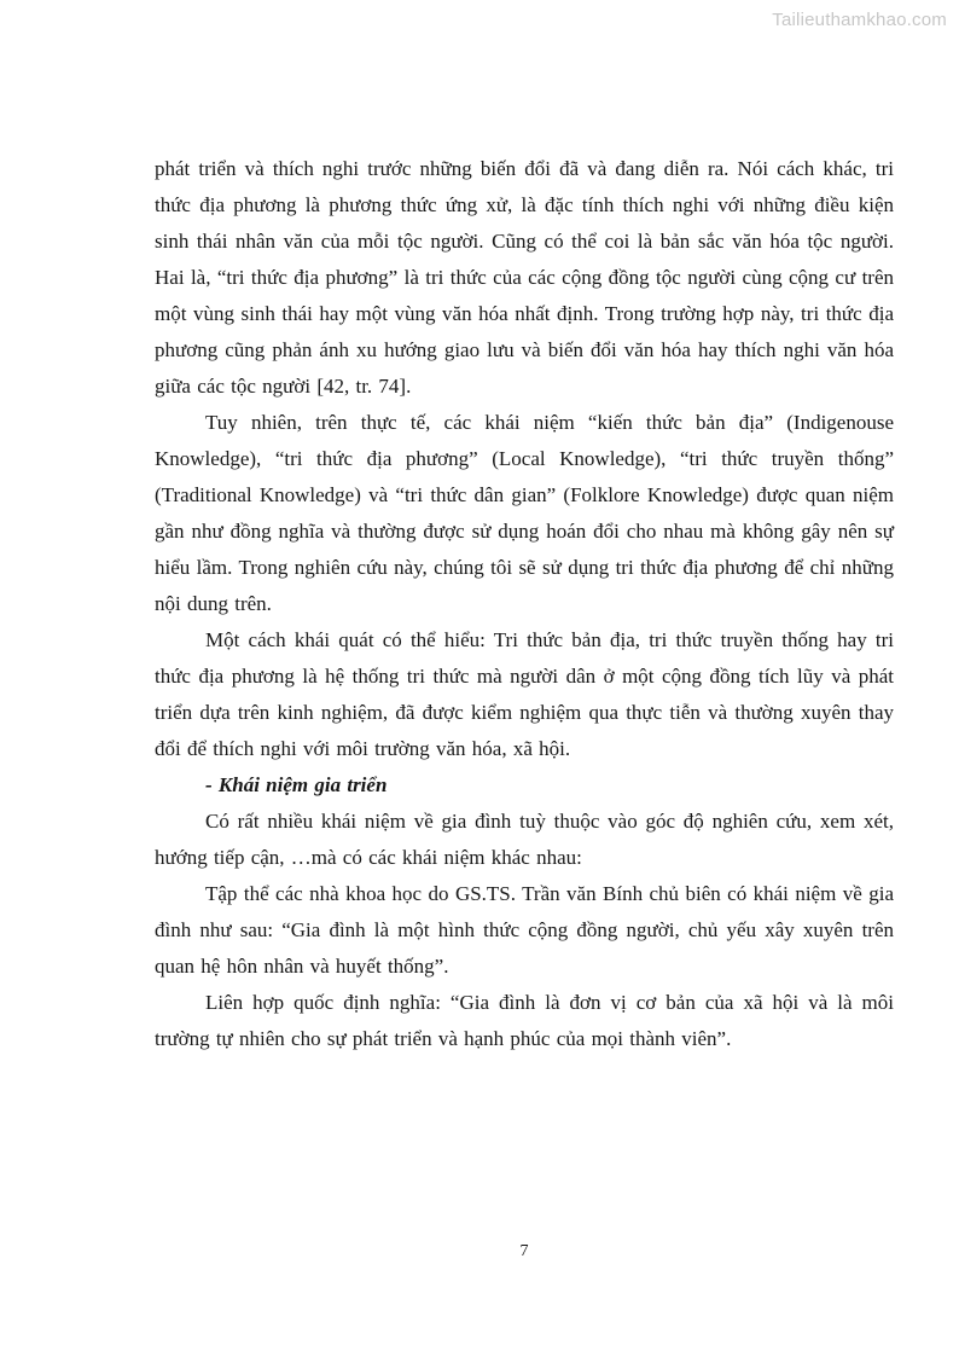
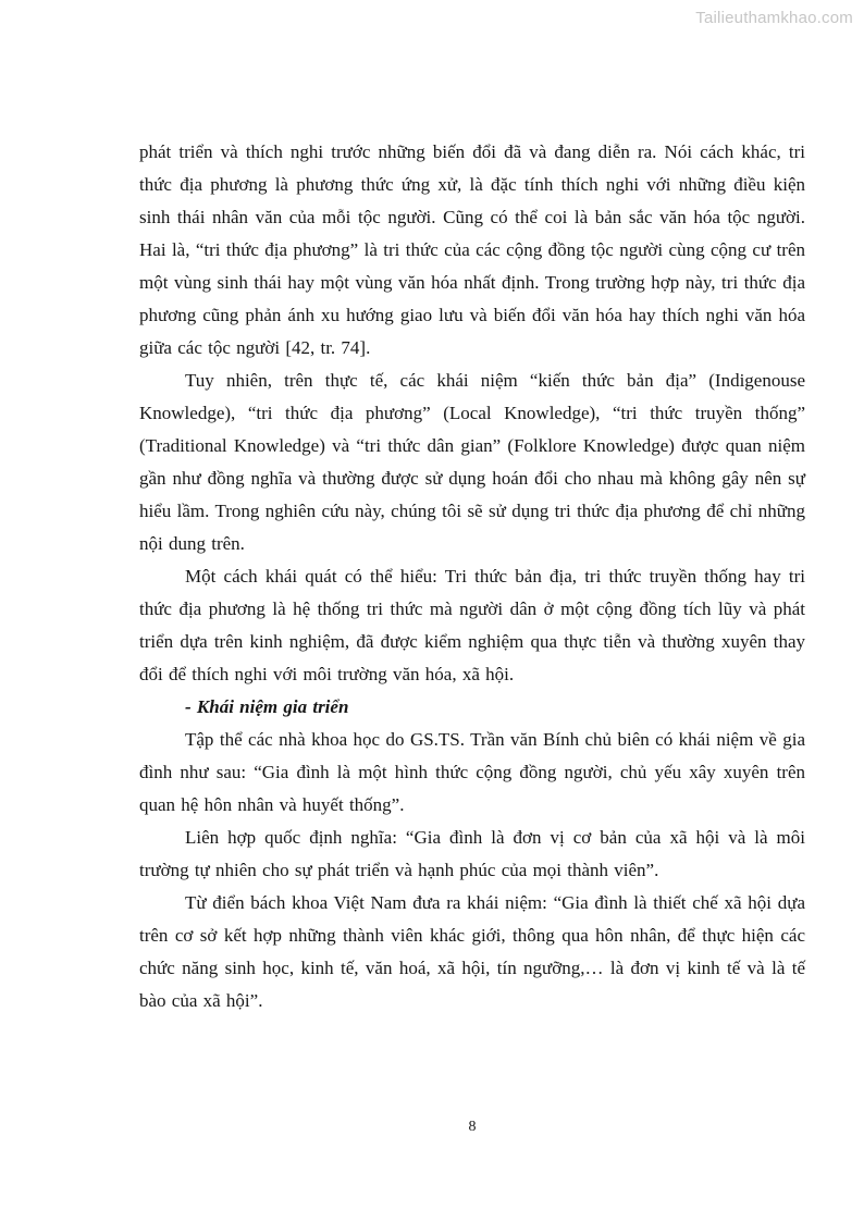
  Tailieuthamkhao.com
  phát triển và thích nghi trước những biến đổi đã và đang diễn ra. Nói cách khác, tri thức địa phương là phương thức ứng xử, là đặc tính thích nghi với những điều kiện sinh thái nhân văn của mỗi tộc người. Cũng có thể coi là bản sắc văn hóa tộc người. Hai là, “tri thức địa phương” là tri thức của các cộng đồng tộc người cùng cộng cư trên một vùng sinh thái hay một vùng văn hóa nhất định. Trong trường hợp này, tri thức địa phương cũng phản ánh xu hướng giao lưu và biến đổi văn hóa hay thích nghi văn hóa giữa các tộc người [42, tr. 74].
  Tuy nhiên, trên thực tế, các khái niệm “kiến thức bản địa” (Indigenouse Knowledge), “tri thức địa phương” (Local Knowledge), “tri thức truyền thống” (Traditional Knowledge) và “tri thức dân gian” (Folklore Knowledge) được quan niệm gần như đồng nghĩa và thường được sử dụng hoán đổi cho nhau mà không gây nên sự hiểu lầm. Trong nghiên cứu này, chúng tôi sẽ sử dụng tri thức địa phương để chỉ những nội dung trên.
  Một cách khái quát có thể hiểu: Tri thức bản địa, tri thức truyền thống hay tri thức địa phương là hệ thống tri thức mà người dân ở một cộng đồng tích lũy và phát triển dựa trên kinh nghiệm, đã được kiểm nghiệm qua thực tiễn và thường xuyên thay đổi để thích nghi với môi trường văn hóa, xã hội.
  - Khái niệm gia triển
- Có rất nhiều khái niệm về gia đình tuỳ thuộc vào góc độ nghiên cứu, xem xét, hướng tiếp cận, …mà có các khái niệm khác nhau:
  Tập thể các nhà khoa học do GS.TS. Trần văn Bính chủ biên có khái niệm về gia đình như sau: “Gia đình là một hình thức cộng đồng người, chủ yếu xây xuyên trên quan hệ hôn nhân và huyết thống”.
  Liên hợp quốc định nghĩa: “Gia đình là đơn vị cơ bản của xã hội và là môi trường tự nhiên cho sự phát triển và hạnh phúc của mọi thành viên”.
+ Từ điển bách khoa Việt Nam đưa ra khái niệm: “Gia đình là thiết chế xã hội dựa trên cơ sở kết hợp những thành viên khác giới, thông qua hôn nhân, để thực hiện các chức năng sinh học, kinh tế, văn hoá, xã hội, tín ngưỡng,… là đơn vị kinh tế và là tế bào của xã hội”.
- 7
+ 8
